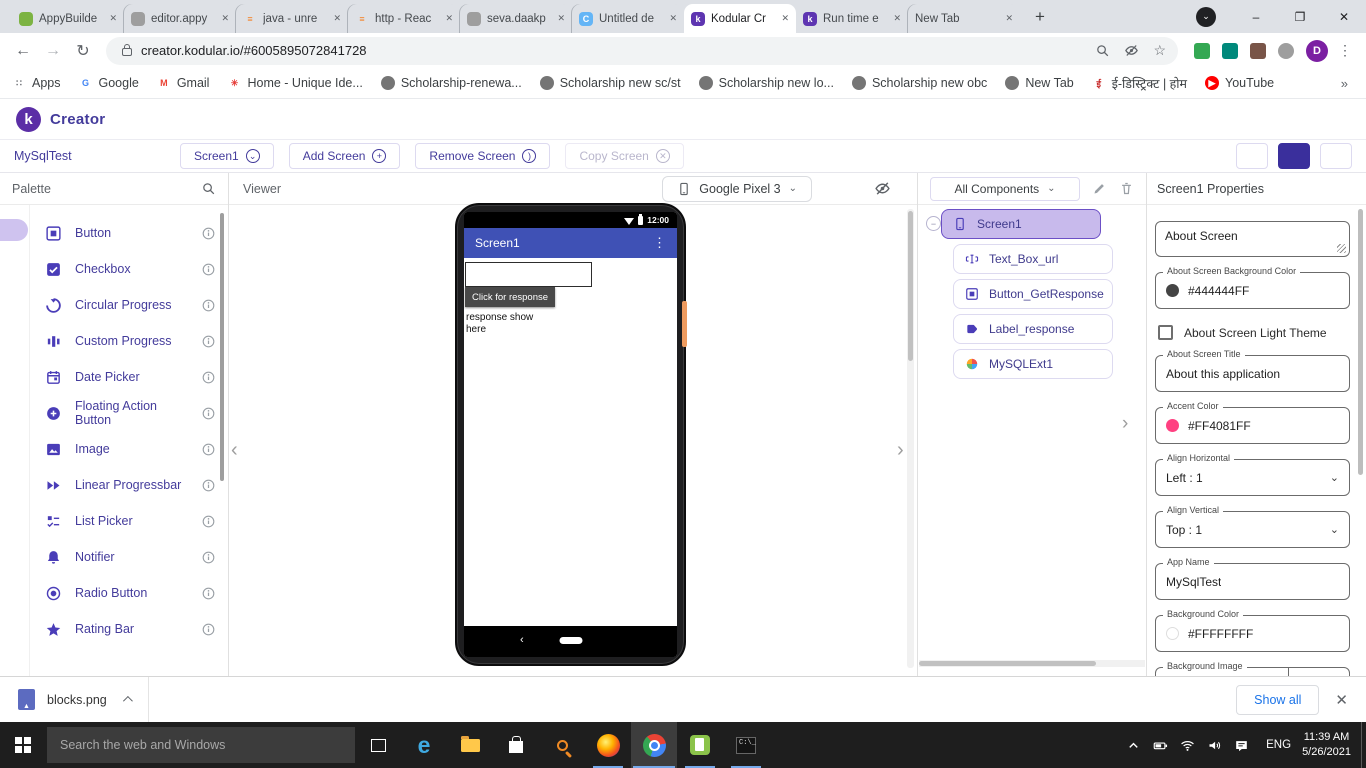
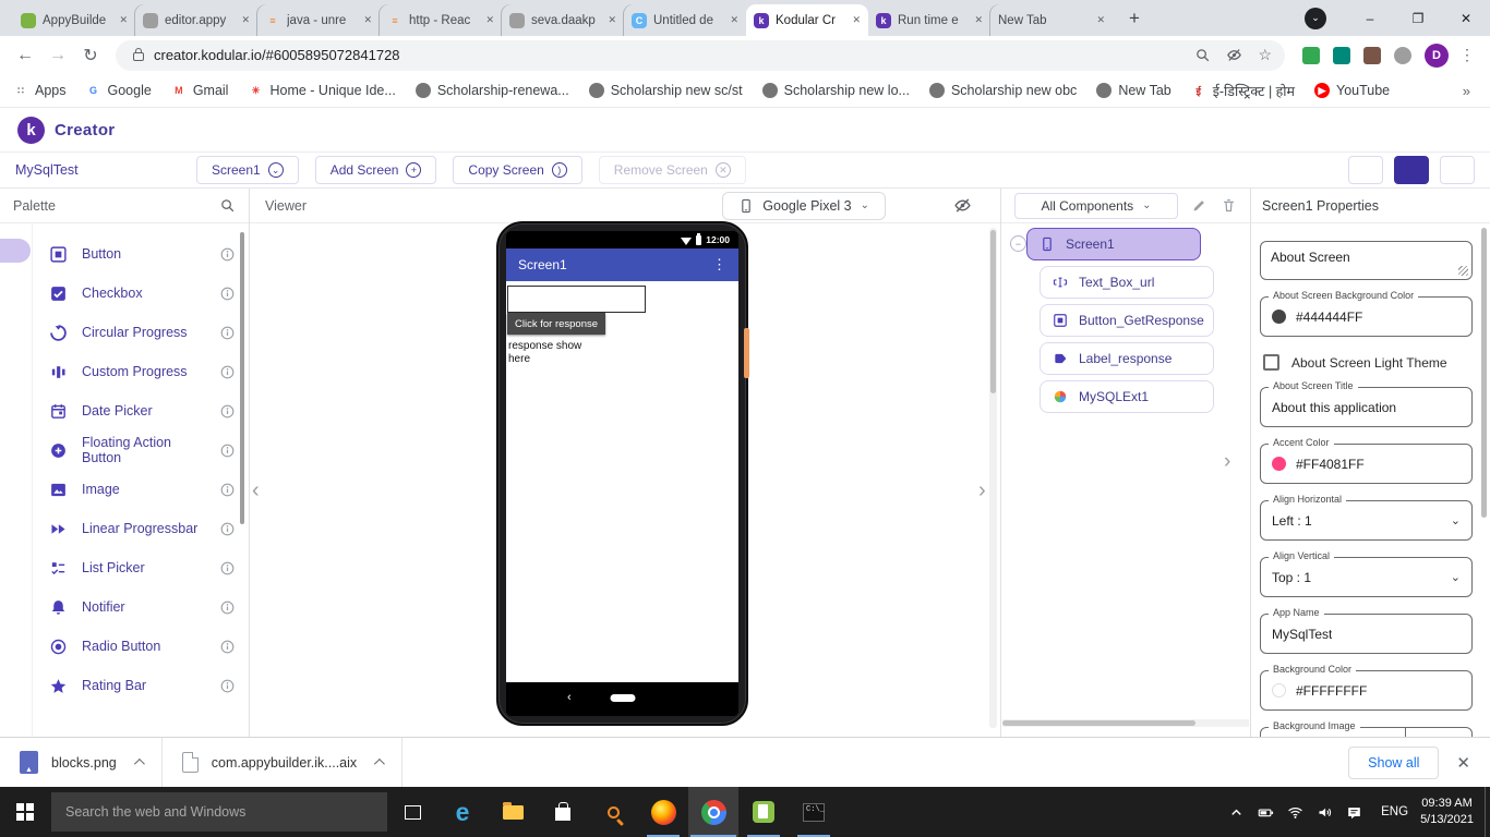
  AppyBuilde
  ✕
  editor.appy
  ✕
  ≡
  java - unre
  ✕
  ≡
  http - Reac
  ✕
  seva.daakp
  ✕
  C
  Untitled de
  ✕
  k
  Kodular Cr
  ✕
  k
  Run time e
  ✕
  New Tab
  ✕
  +
  ⌄
  –
  ❐
  ✕
  ←
  →
  ↻
  creator.kodular.io/#6005895072841728
  ☆
  D
  ⋮
  ∷
  Apps
  G
  Google
  M
  Gmail
  ✳
  Home - Unique Ide...
  Scholarship-renewa...
  Scholarship new sc/st
  Scholarship new lo...
  Scholarship new obc
  New Tab
  ई
  ई-डिस्ट्रिक्ट | होम
  ▶
  YouTube
  »
  k
  Creator
  MySqlTest
  Screen1
  ⌄
  Add Screen
  +
- Remove Screen
+ Copy Screen
  )
- Copy Screen
+ Remove Screen
  ✕
  Palette
  Button
  Checkbox
  Circular Progress
  Custom Progress
  Date Picker
  Floating Action Button
  Image
  Linear Progressbar
  List Picker
  Notifier
  Radio Button
  Rating Bar
  Viewer
  Google Pixel 3
  ⌄
  ‹
  ›
  12:00
  Screen1
  ⋮
  Click for response
  response show
  here
  ‹
  All Components
  ⌄
  −
  Screen1
  Text_Box_url
  Button_GetResponse
  Label_response
  MySQLExt1
  ›
  Screen1 Properties
  About Screen
  About Screen Background Color
  #444444FF
  About Screen Light Theme
  About Screen Title
  About this application
  Accent Color
  #FF4081FF
  Align Horizontal
  Left : 1
  ⌄
  Align Vertical
  Top : 1
  ⌄
  App Name
  MySqlTest
  Background Color
  #FFFFFFFF
  Background Image
  blocks.png
+ com.appybuilder.ik....aix
  Show all
  ✕
  Search the web and Windows
  e
  C:\_
  ENG
- 11:39 AM
+ 09:39 AM
- 5/26/2021
+ 5/13/2021
